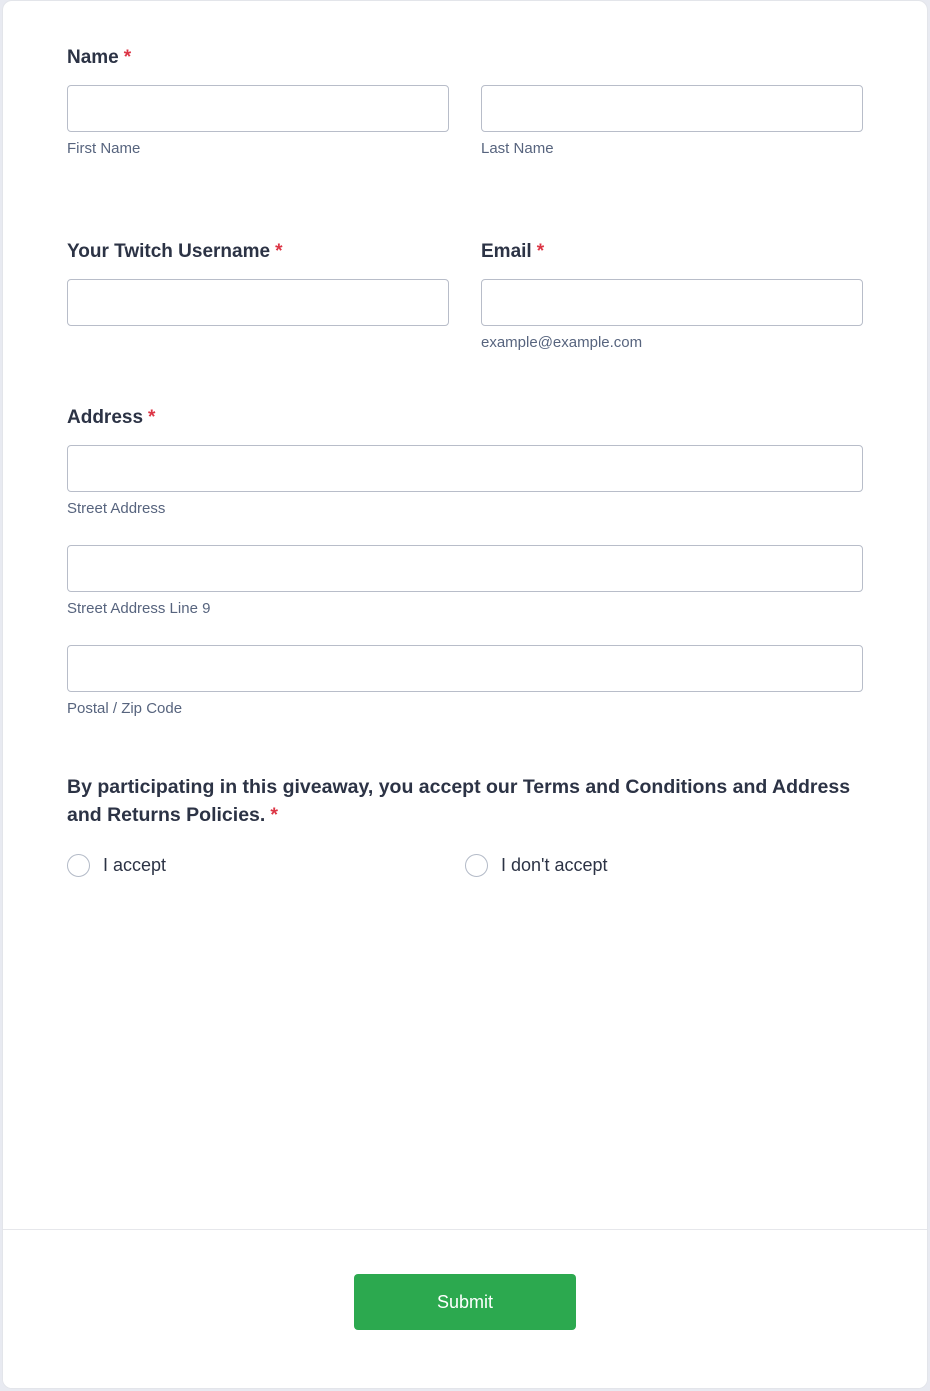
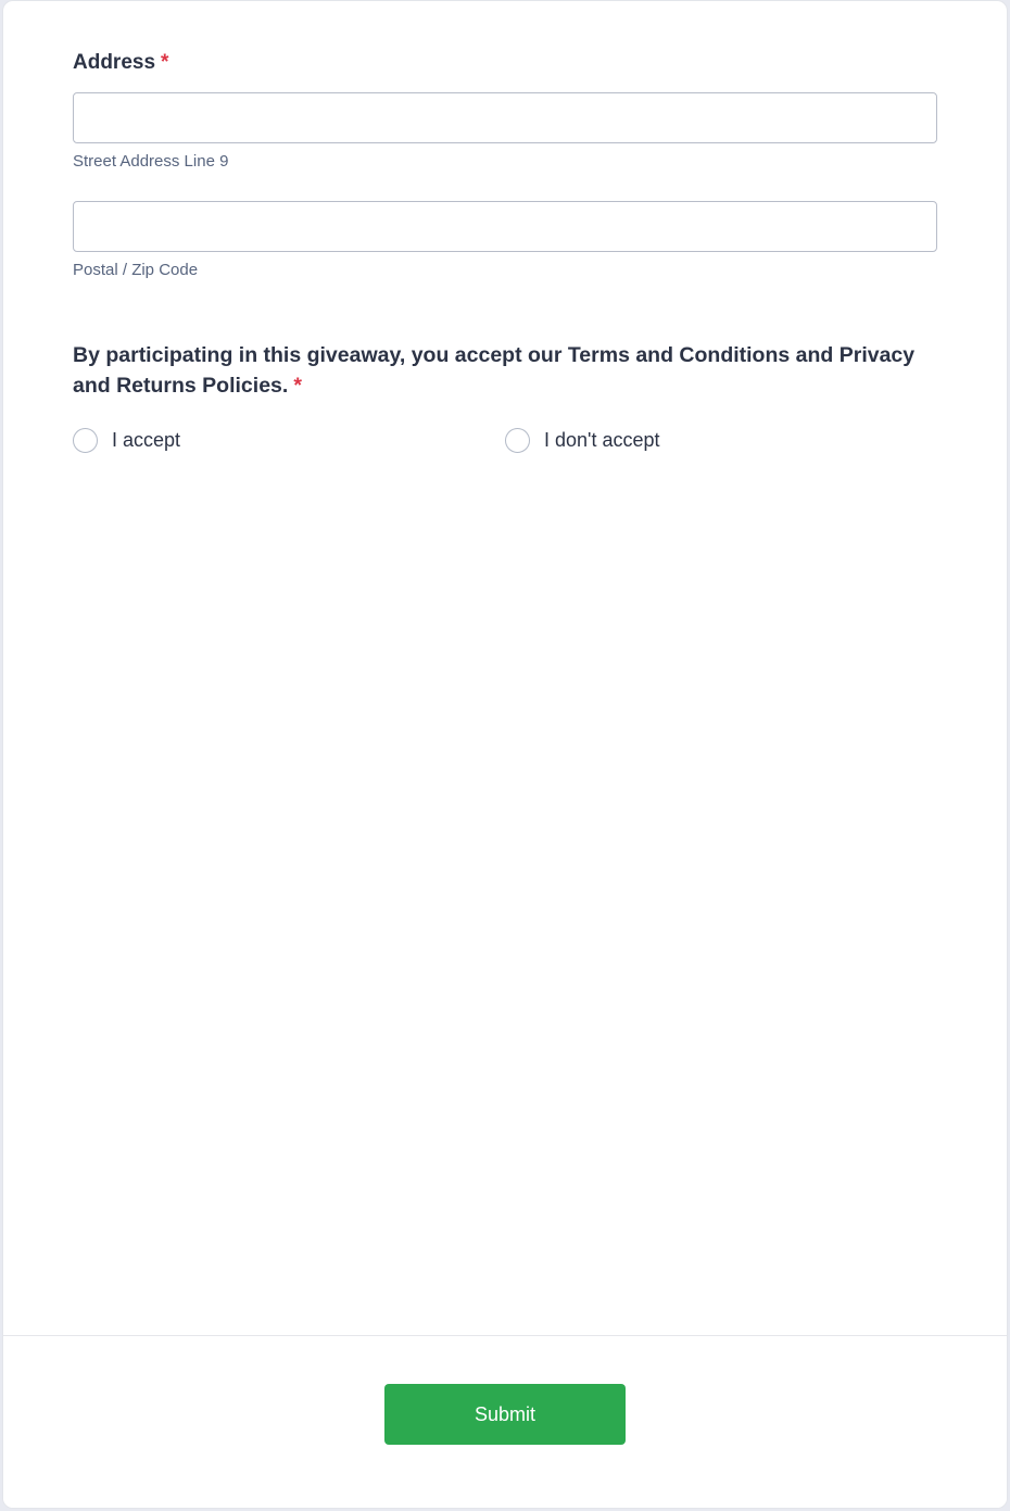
- Name *
- First Name
- Last Name
- Your Twitch Username *
- Email *
- example@example.com
  Address *
- Street Address
  Street Address Line 9
  Postal / Zip Code
- By participating in this giveaway, you accept our Terms and Conditions and Address and Returns Policies. *
+ By participating in this giveaway, you accept our Terms and Conditions and Privacy and Returns Policies. *
  I accept
  I don't accept
  Submit
